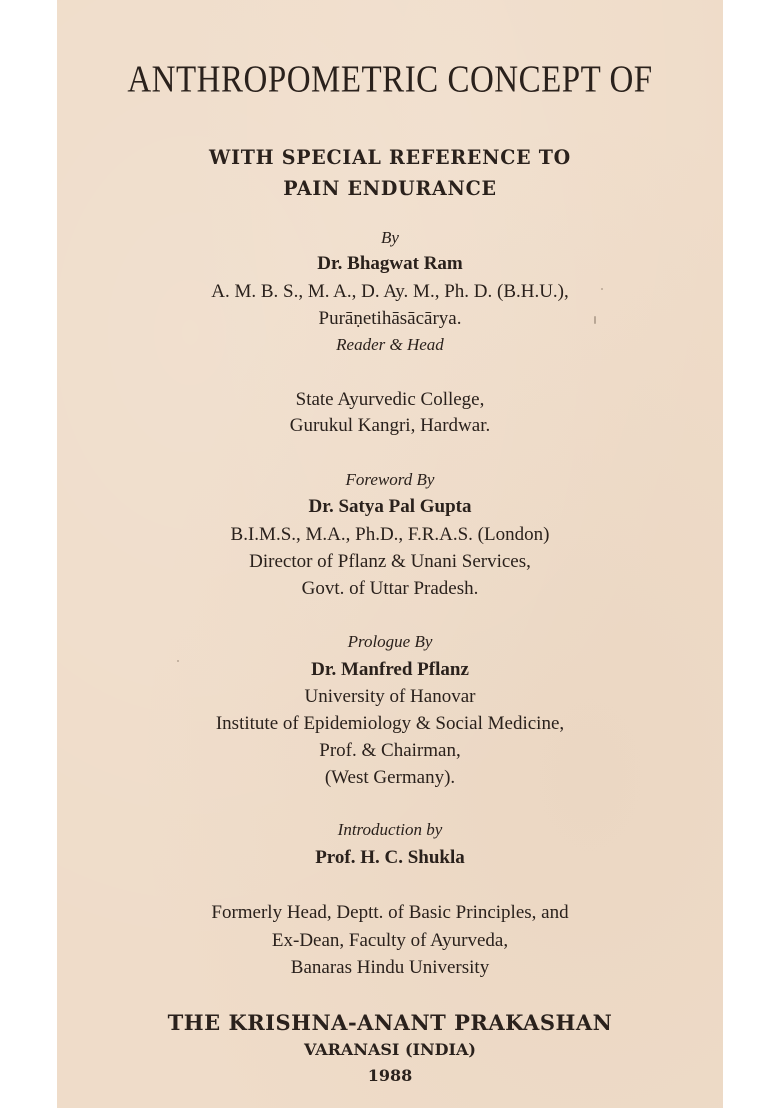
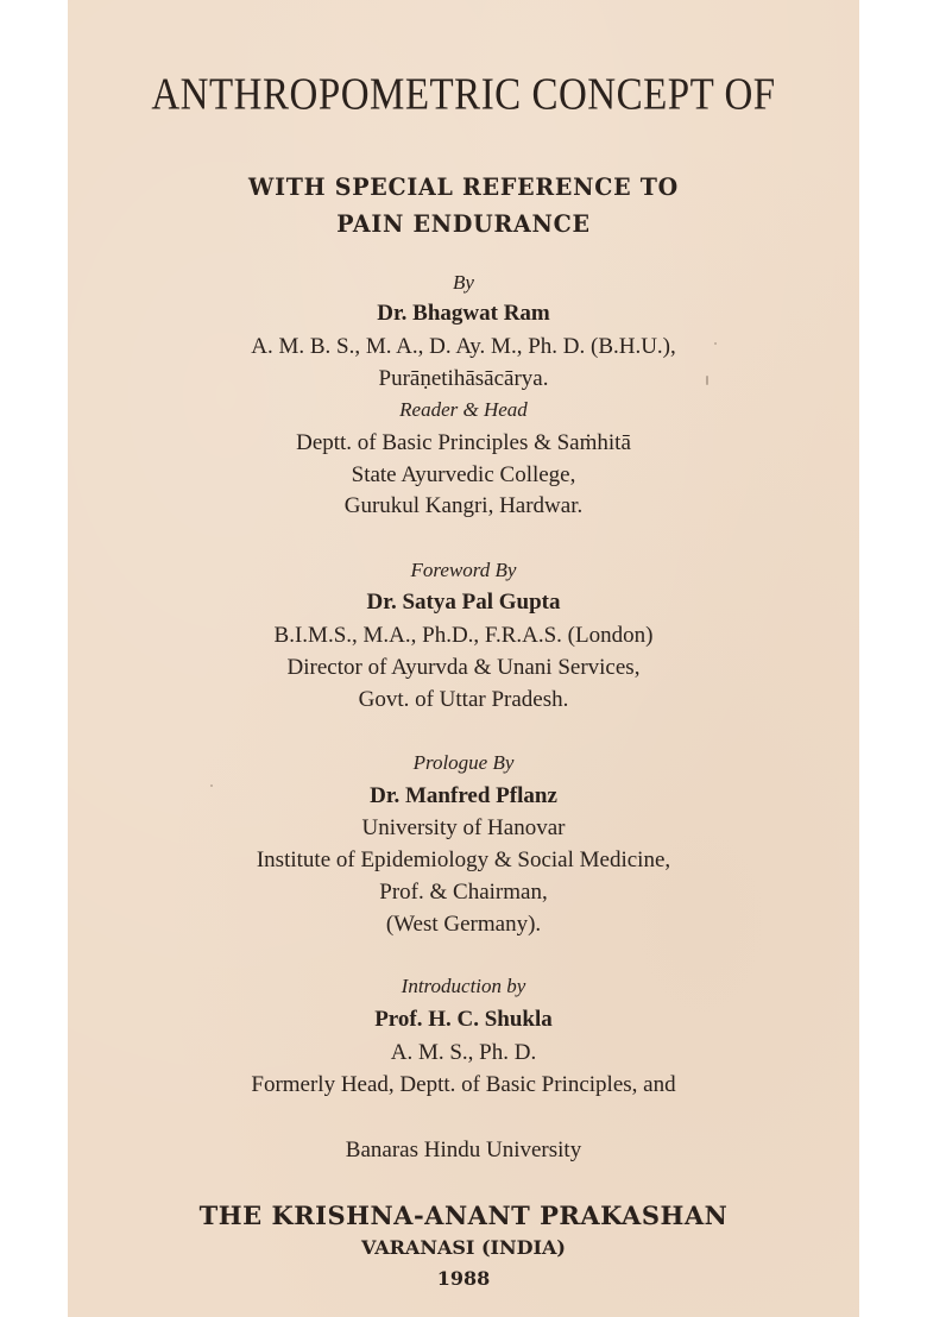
  ANTHROPOMETRIC CONCEPT OF
  WITH SPECIAL REFERENCE TO
  PAIN ENDURANCE
  By
  Dr. Bhagwat Ram
  A. M. B. S., M. A., D. Ay. M., Ph. D. (B.H.U.),
  Purāṇetihāsācārya.
  Reader & Head
+ Deptt. of Basic Principles & Saṁhitā
  State Ayurvedic College,
  Gurukul Kangri, Hardwar.
  Foreword By
  Dr. Satya Pal Gupta
  B.I.M.S., M.A., Ph.D., F.R.A.S. (London)
- Director of Pflanz & Unani Services,
+ Director of Ayurvda & Unani Services,
  Govt. of Uttar Pradesh.
  Prologue By
  Dr. Manfred Pflanz
  University of Hanovar
  Institute of Epidemiology & Social Medicine,
  Prof. & Chairman,
  (West Germany).
  Introduction by
  Prof. H. C. Shukla
+ A. M. S., Ph. D.
  Formerly Head, Deptt. of Basic Principles, and
- Ex-Dean, Faculty of Ayurveda,
  Banaras Hindu University
  THE KRISHNA-ANANT PRAKASHAN
  VARANASI (INDIA)
  1988
